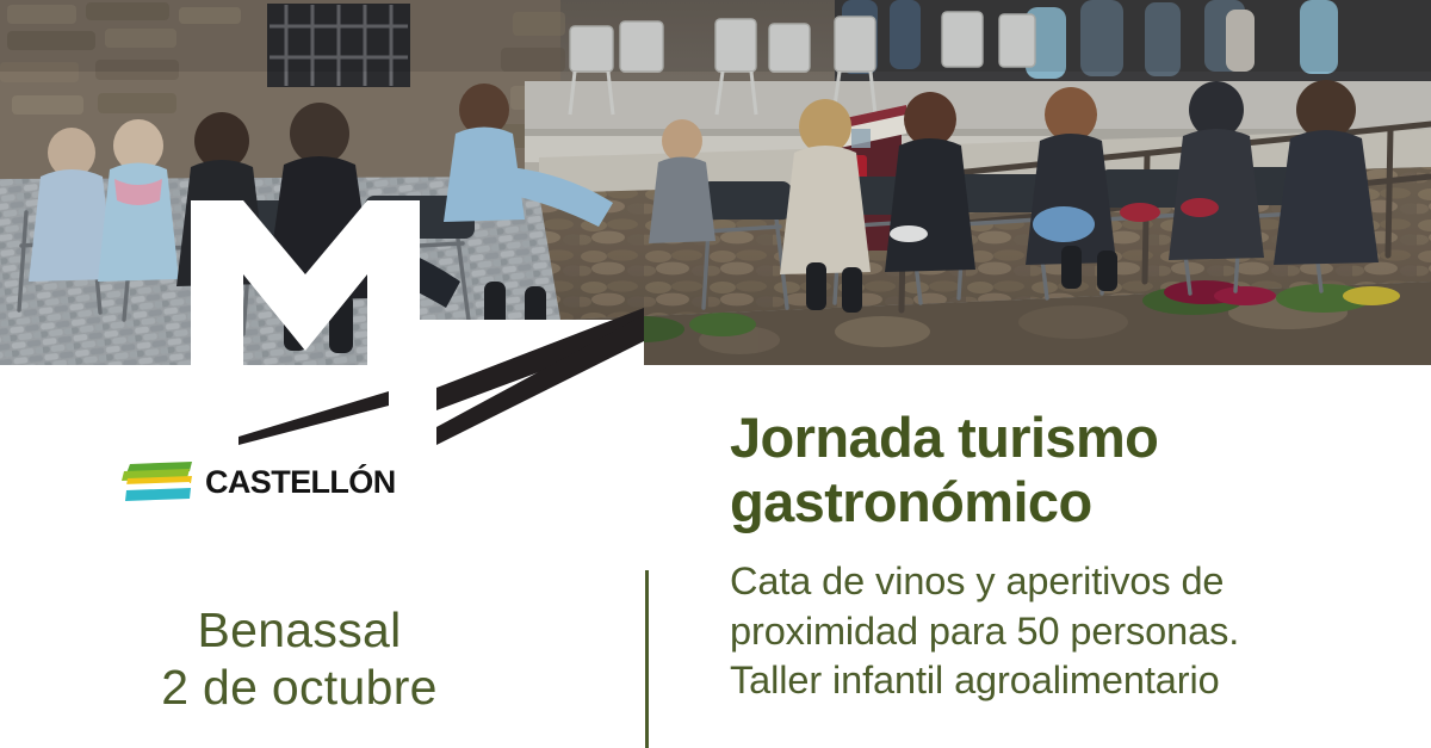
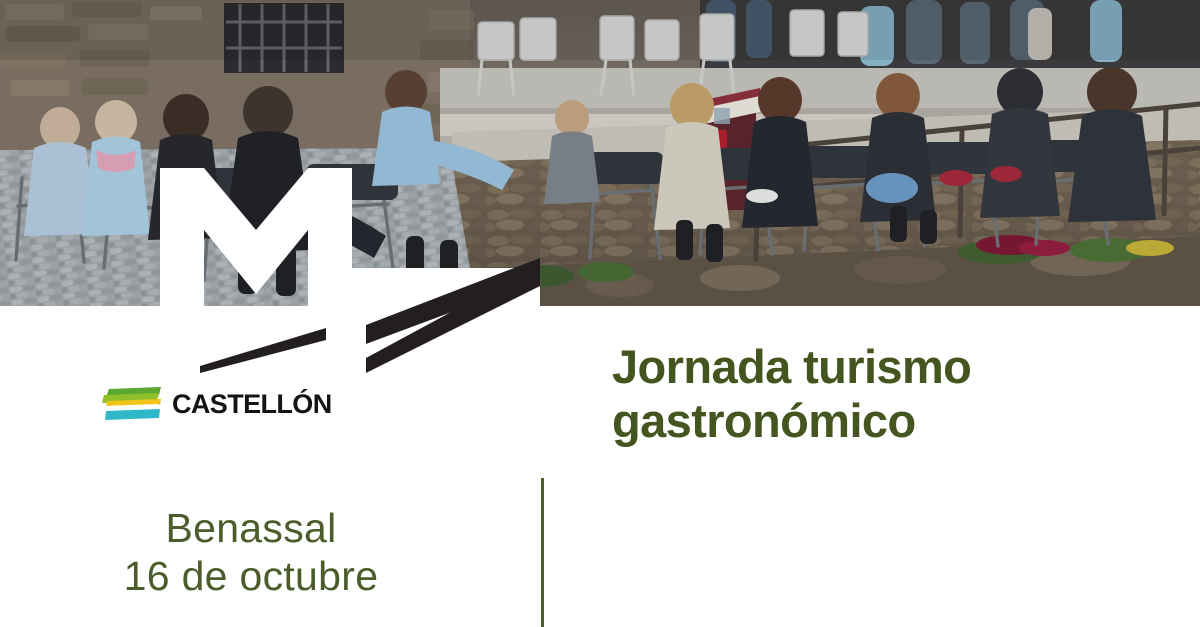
  CASTELLÓN
  Benassal
- 2 de octubre
+ 16 de octubre
  Jornada turismo
  gastronómico
- Cata de vinos y aperitivos de
- proximidad para 50 personas.
- Taller infantil agroalimentario
